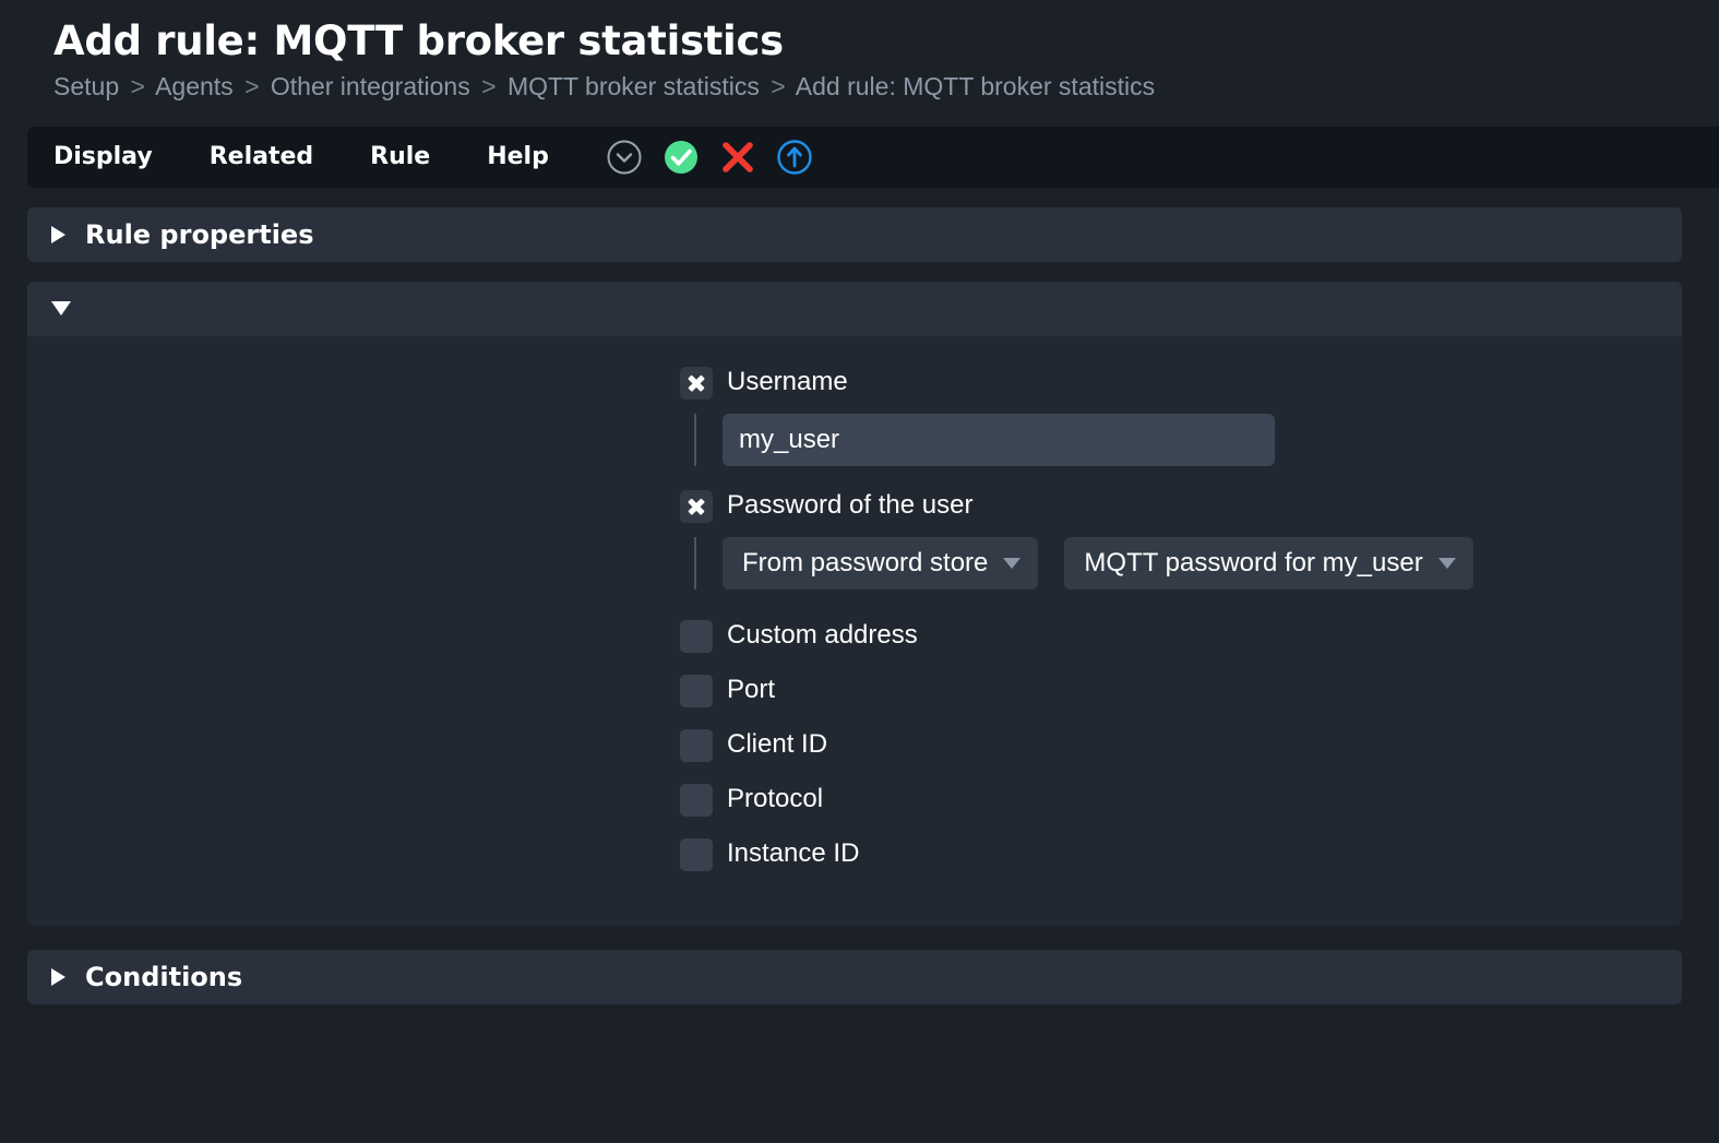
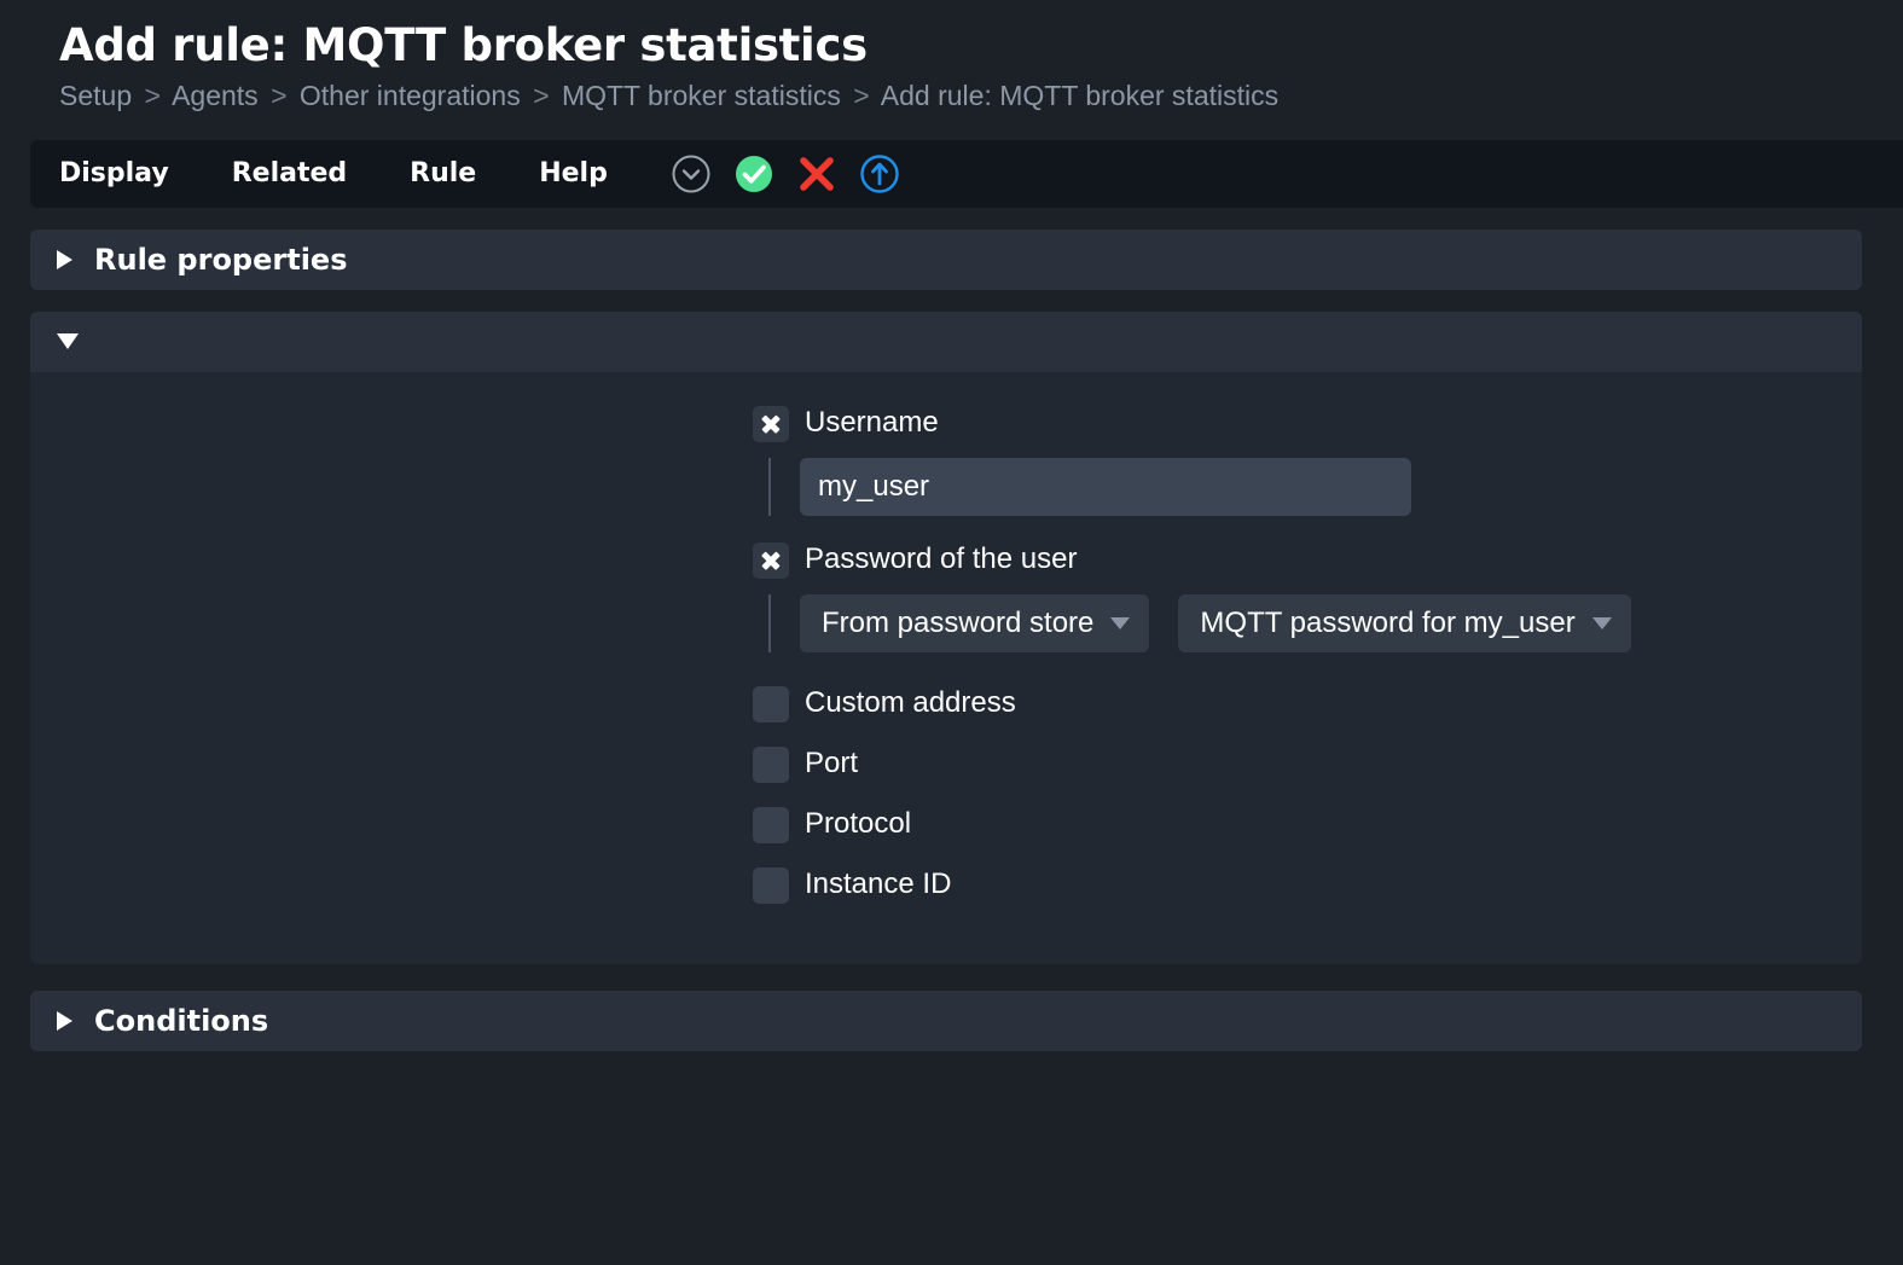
  Add rule: MQTT broker statistics
  Setup > Agents > Other integrations > MQTT broker statistics > Add rule: MQTT broker statistics
  Display
  Related
  Rule
  Help
  Rule properties
  Username
  my_user
  Password of the user
  From password store
  MQTT password for my_user
  Custom address
  Port
- Client ID
  Protocol
  Instance ID
  Conditions
